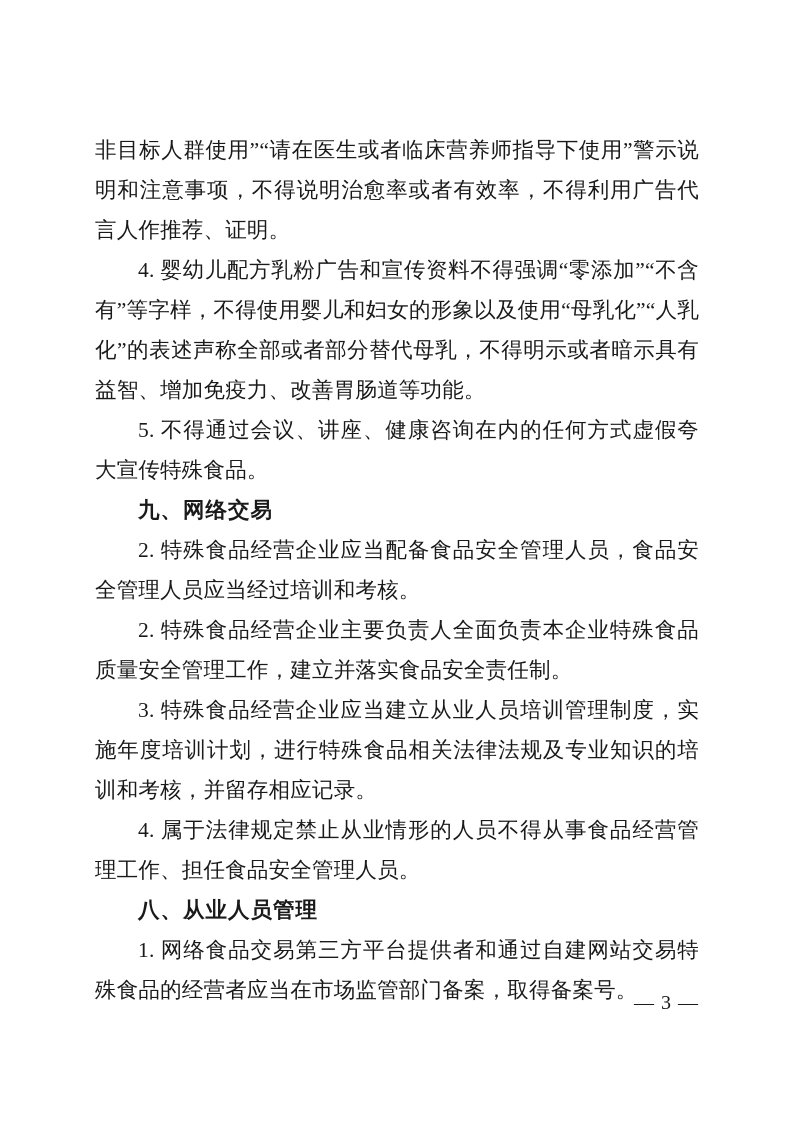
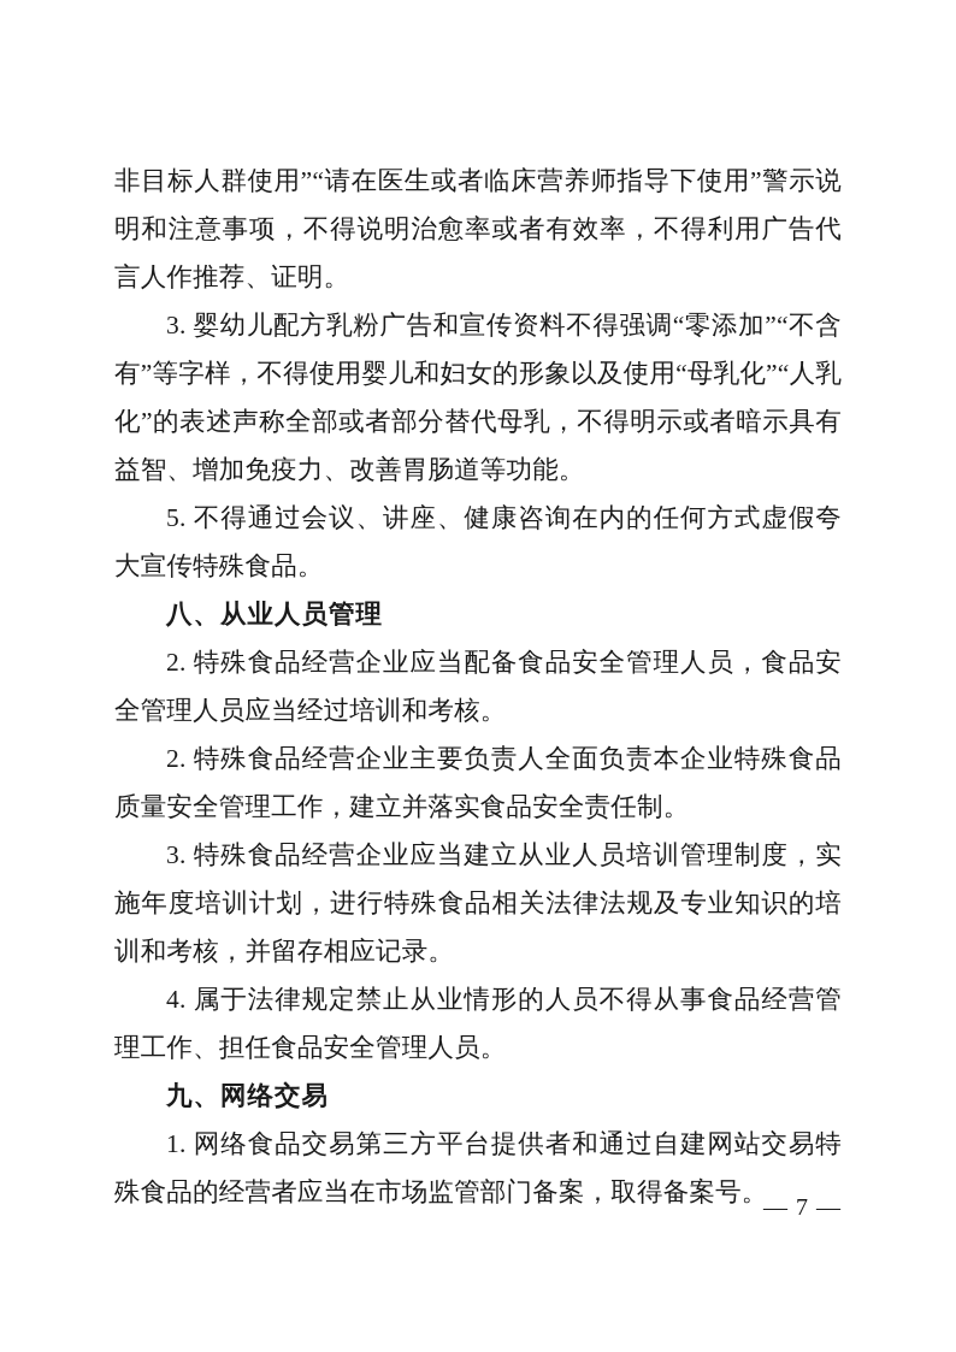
  非目标人群使用”“请在医生或者临床营养师指导下使用”警示说明和注意事项，不得说明治愈率或者有效率，不得利用广告代言人作推荐、证明。
- 4. 婴幼儿配方乳粉广告和宣传资料不得强调“零添加”“不含有”等字样，不得使用婴儿和妇女的形象以及使用“母乳化”“人乳化”的表述声称全部或者部分替代母乳，不得明示或者暗示具有益智、增加免疫力、改善胃肠道等功能。
+ 3. 婴幼儿配方乳粉广告和宣传资料不得强调“零添加”“不含有”等字样，不得使用婴儿和妇女的形象以及使用“母乳化”“人乳化”的表述声称全部或者部分替代母乳，不得明示或者暗示具有益智、增加免疫力、改善胃肠道等功能。
  5. 不得通过会议、讲座、健康咨询在内的任何方式虚假夸大宣传特殊食品。
- 九、网络交易
+ 八、从业人员管理
  2. 特殊食品经营企业应当配备食品安全管理人员，食品安全管理人员应当经过培训和考核。
  2. 特殊食品经营企业主要负责人全面负责本企业特殊食品质量安全管理工作，建立并落实食品安全责任制。
  3. 特殊食品经营企业应当建立从业人员培训管理制度，实施年度培训计划，进行特殊食品相关法律法规及专业知识的培训和考核，并留存相应记录。
  4. 属于法律规定禁止从业情形的人员不得从事食品经营管理工作、担任食品安全管理人员。
- 八、从业人员管理
+ 九、网络交易
  1. 网络食品交易第三方平台提供者和通过自建网站交易特殊食品的经营者应当在市场监管部门备案，取得备案号。
- — 3 —
+ — 7 —
